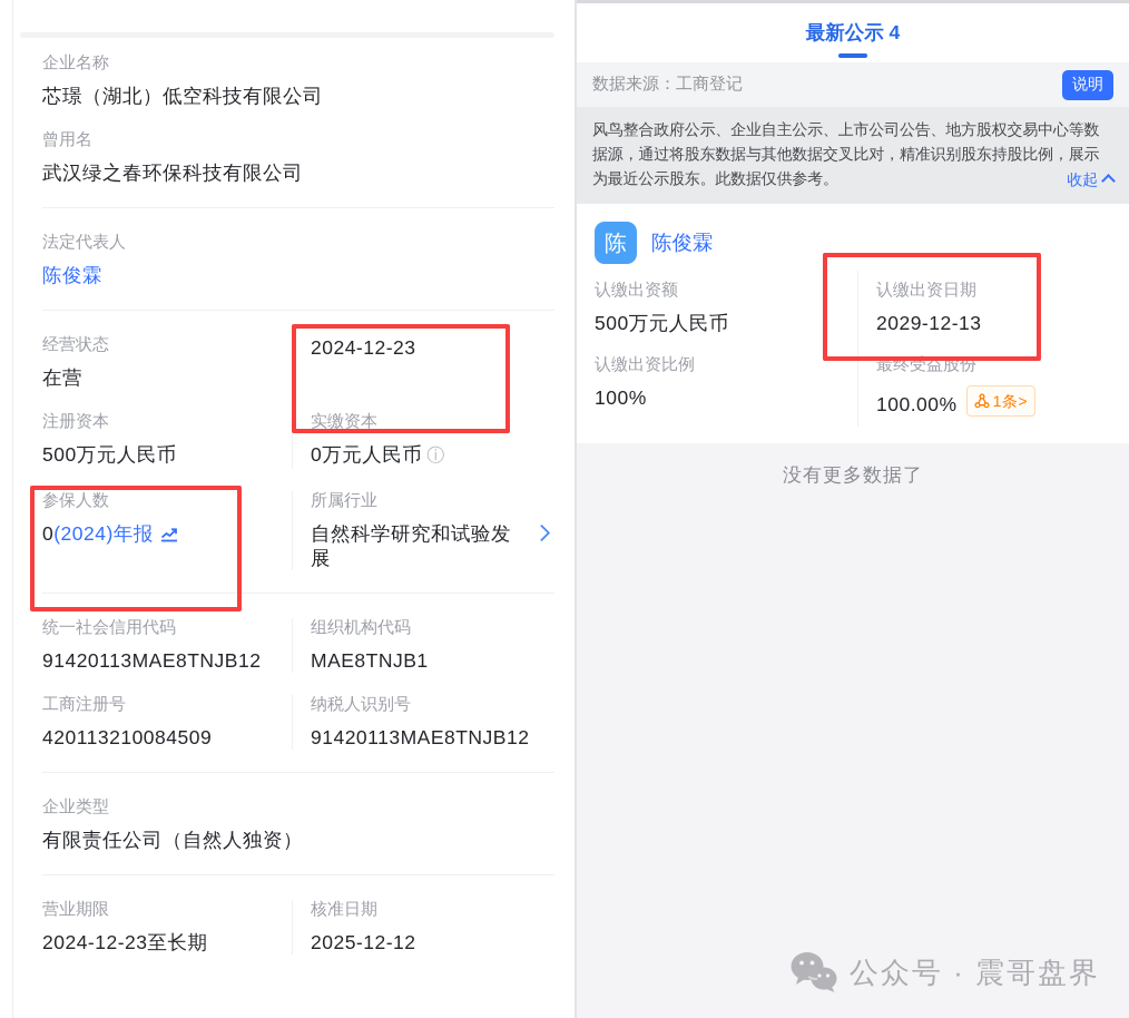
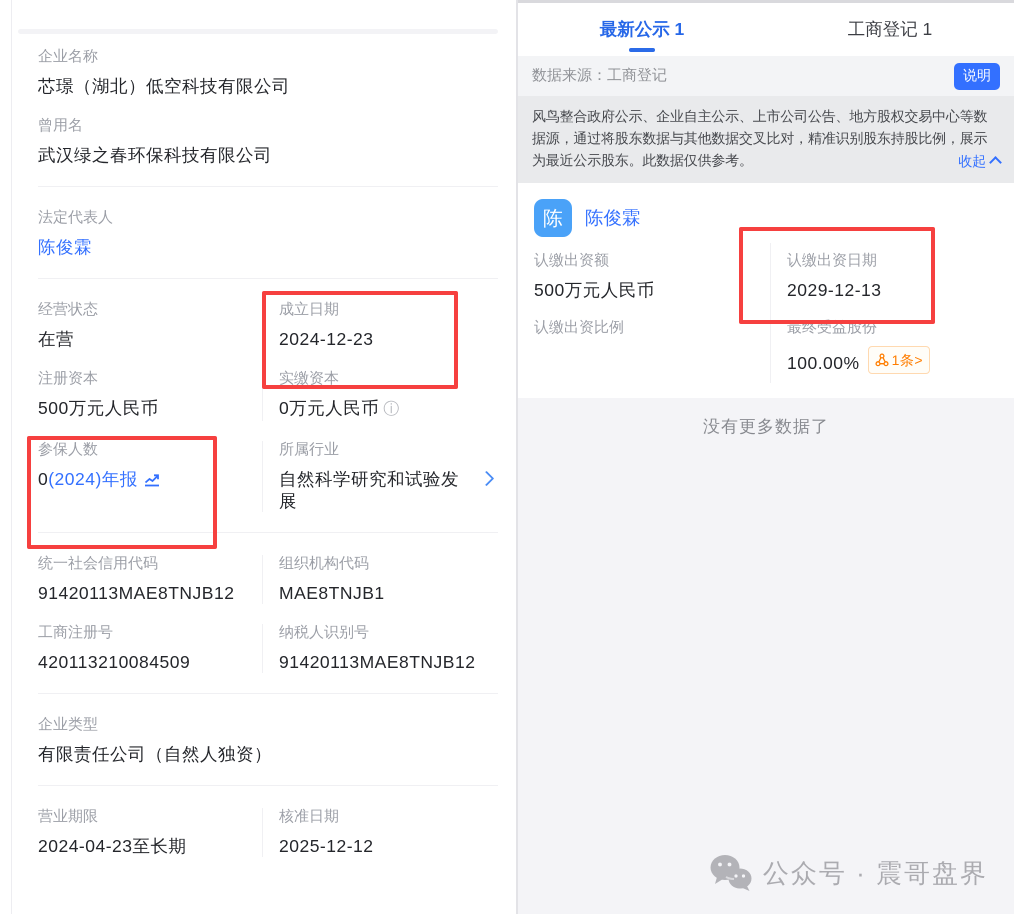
  企业名称
  芯璟（湖北）低空科技有限公司
  曾用名
  武汉绿之春环保科技有限公司
  法定代表人
  陈俊霖
  经营状态
  在营
+ 成立日期
  2024-12-23
  注册资本
  500万元人民币
  实缴资本
  0万元人民币 ⓘ
  参保人数
  0(2024)年报
  所属行业
  自然科学研究和试验发展
  统一社会信用代码
  91420113MAE8TNJB12
  组织机构代码
  MAE8TNJB1
  工商注册号
  420113210084509
  纳税人识别号
  91420113MAE8TNJB12
  企业类型
  有限责任公司（自然人独资）
  营业期限
- 2024-12-23至长期
+ 2024-04-23至长期
  核准日期
  2025-12-12
- 最新公示 4
+ 最新公示 1
+ 工商登记 1
  数据来源：工商登记
  说明
  风鸟整合政府公示、企业自主公示、上市公司公告、地方股权交易中心等数据源，通过将股东数据与其他数据交叉比对，精准识别股东持股比例，展示为最近公示股东。此数据仅供参考。
  收起
  陈
  陈俊霖
  认缴出资额
  500万元人民币
  认缴出资日期
  2029-12-13
  认缴出资比例
- 100%
  最终受益股份
  100.00%
  1条>
  没有更多数据了
  公众号 · 震哥盘界
